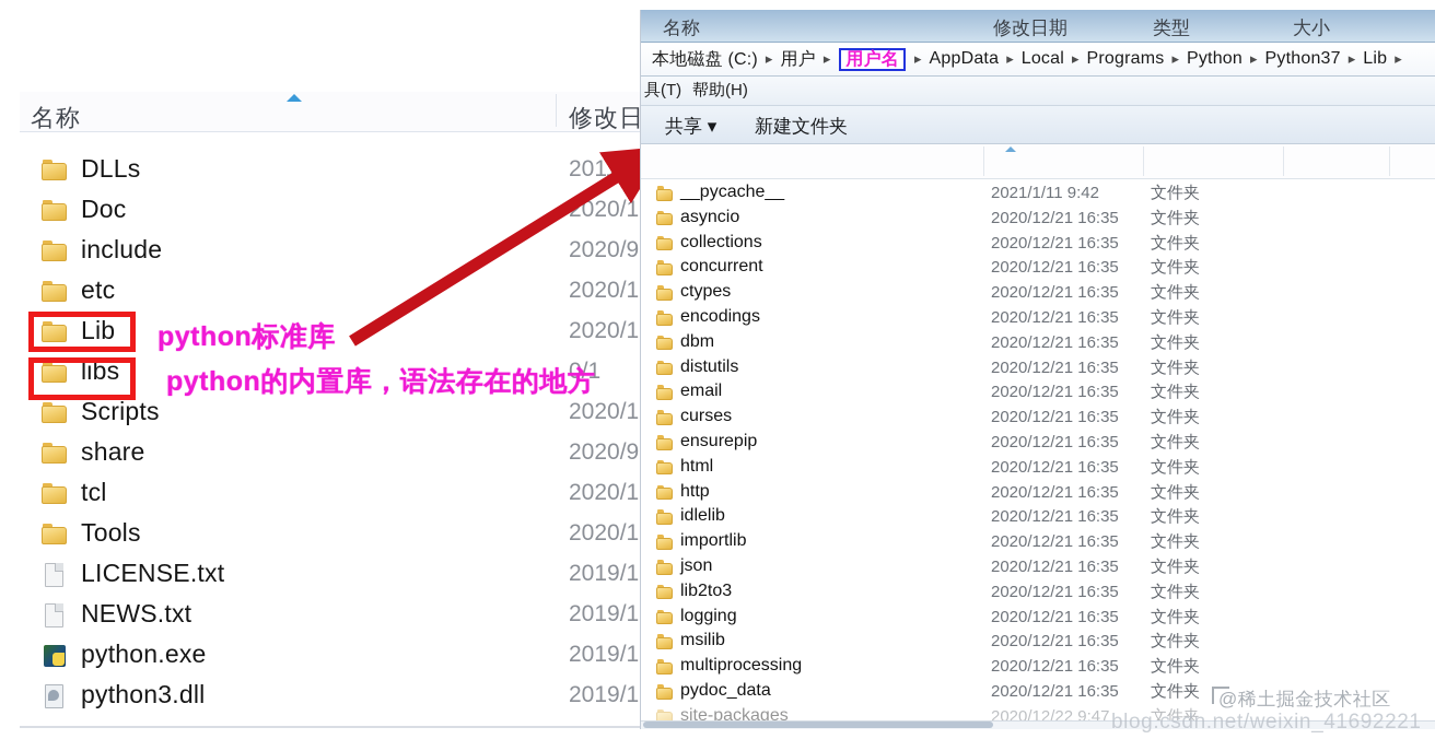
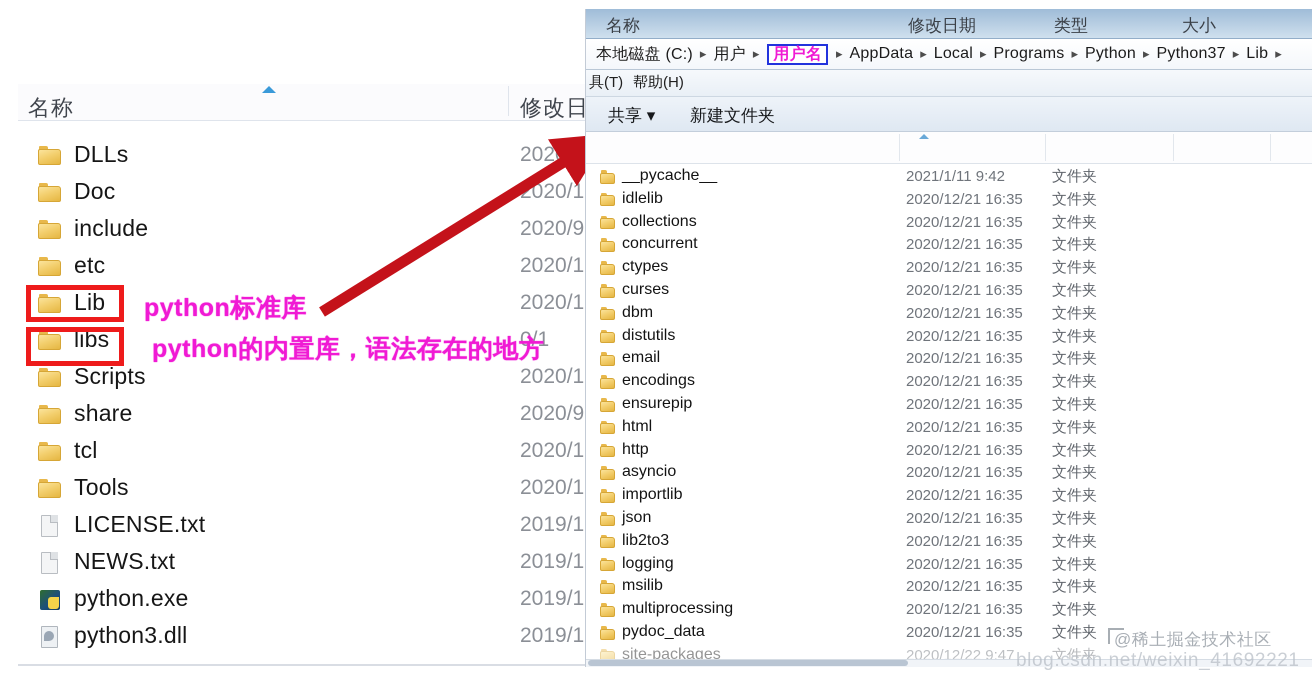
  名称
  修改日
  DLLs
- 2011
+ 2020
  Doc
  020/1
  include
  2020/9
  etc
  2020/1
  Lib
  2020/1
  libs
  0/1
  Scripts
  2020/1
  share
  2020/9
  tcl
  2020/1
  Tools
  2020/1
  LICENSE.txt
  2019/1
  NEWS.txt
  2019/1
  python.exe
  2019/1
  python3.dll
  2019/1
  python标准库
  python的内置库，语法存在的地方
  本地磁盘 (C:)
  ▸
  用户
  ▸
  用户名
  ▸
  AppData
  ▸
  Local
  ▸
  Programs
  ▸
  Python
  ▸
  Python37
  ▸
  Lib
  ▸
  具(T)
  帮助(H)
  共享 ▾
  新建文件夹
  名称
  修改日期
  类型
  大小
  __pycache__
  2021/1/11 9:42
  文件夹
- asyncio
+ idlelib
  2020/12/21 16:35
  文件夹
  collections
  2020/12/21 16:35
  文件夹
  concurrent
  2020/12/21 16:35
  文件夹
  ctypes
  2020/12/21 16:35
  文件夹
- encodings
+ curses
  2020/12/21 16:35
  文件夹
  dbm
  2020/12/21 16:35
  文件夹
  distutils
  2020/12/21 16:35
  文件夹
  email
  2020/12/21 16:35
  文件夹
- curses
+ encodings
  2020/12/21 16:35
  文件夹
  ensurepip
  2020/12/21 16:35
  文件夹
  html
  2020/12/21 16:35
  文件夹
  http
  2020/12/21 16:35
  文件夹
- idlelib
+ asyncio
  2020/12/21 16:35
  文件夹
  importlib
  2020/12/21 16:35
  文件夹
  json
  2020/12/21 16:35
  文件夹
  lib2to3
  2020/12/21 16:35
  文件夹
  logging
  2020/12/21 16:35
  文件夹
  msilib
  2020/12/21 16:35
  文件夹
  multiprocessing
  2020/12/21 16:35
  文件夹
  pydoc_data
  2020/12/21 16:35
  文件夹
  site-packages
  2020/12/22 9:47
  文件夹
  @稀土掘金技术社区
  blog.csdn.net/weixin_41692221
